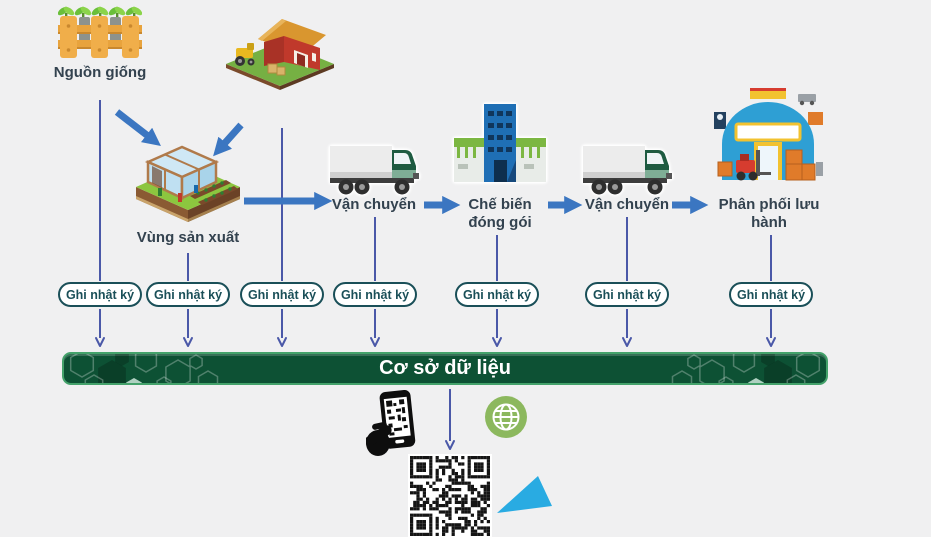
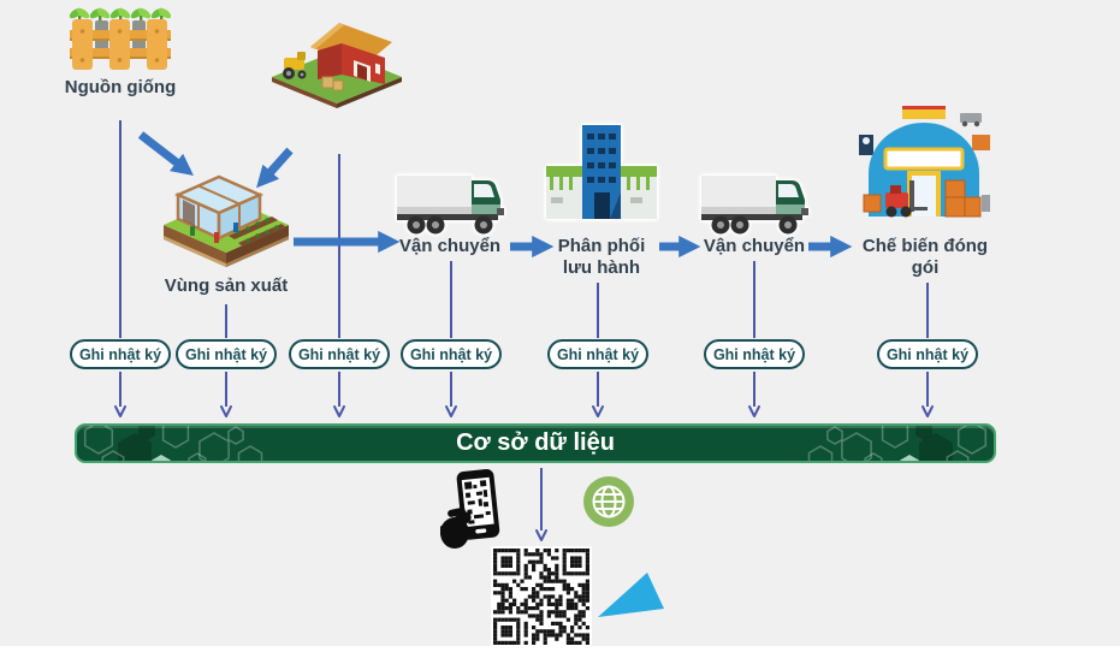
  Nguồn giống
  Vùng sản xuất
  Vận chuyển
- Chế biến đóng gói
+ Phân phối lưu hành
  Vận chuyển
- Phân phối lưu hành
+ Chế biến đóng gói
  Ghi nhật ký
  Ghi nhật ký
  Ghi nhật ký
  Ghi nhật ký
  Ghi nhật ký
  Ghi nhật ký
  Ghi nhật ký
  Cơ sở dữ liệu
